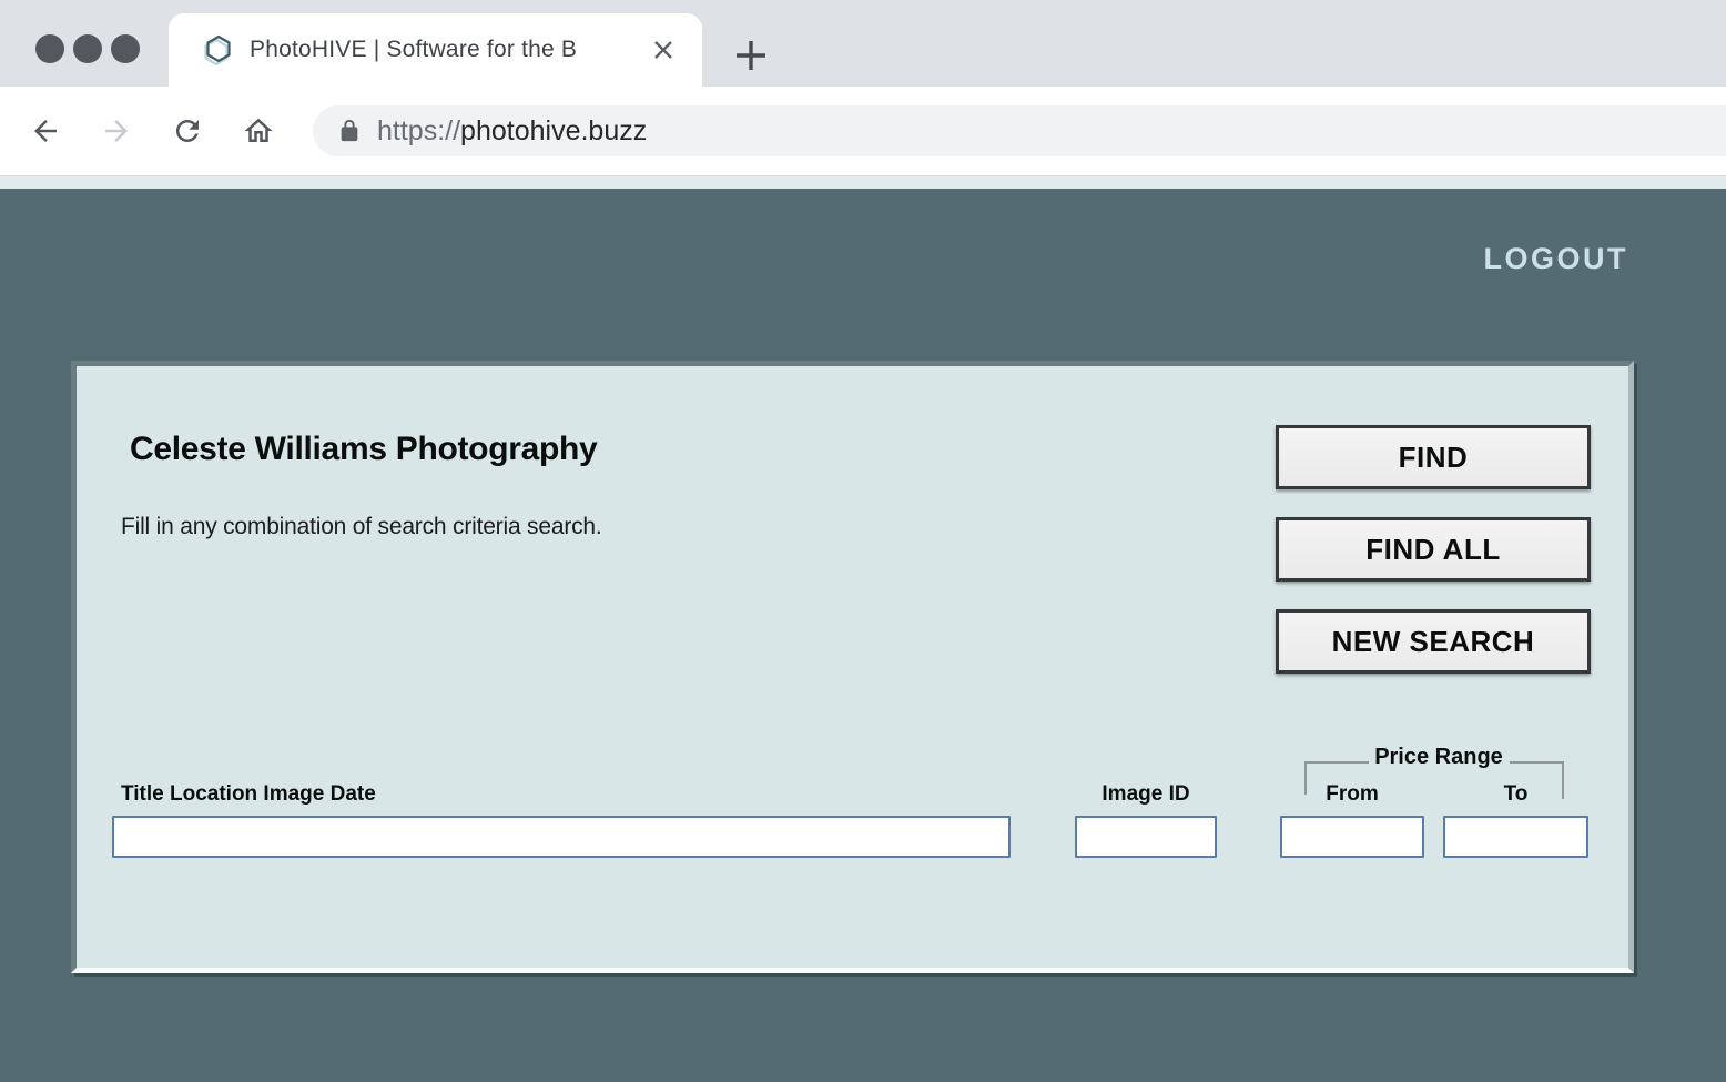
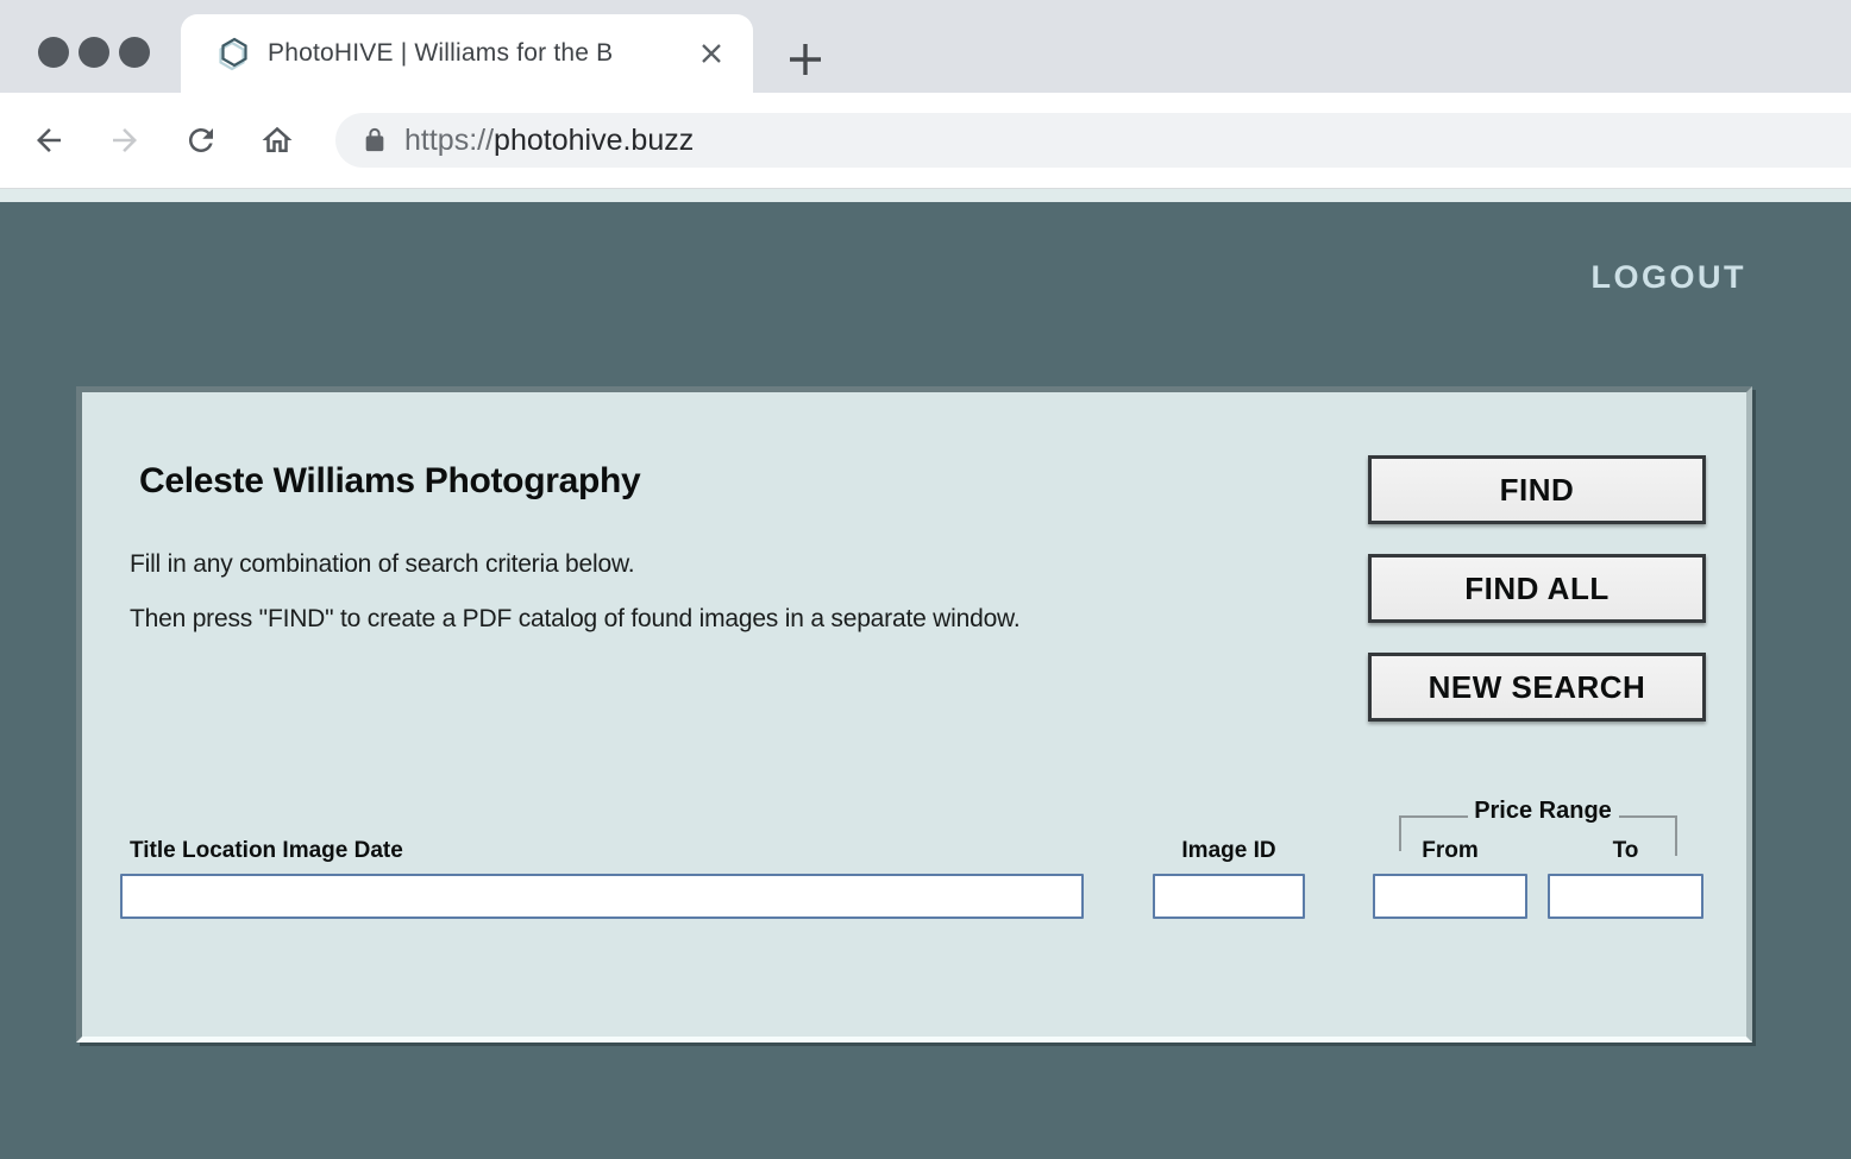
- PhotoHIVE | Software for the B
+ PhotoHIVE | Williams for the B
  https://photohive.buzz
  LOGOUT
  Celeste Williams Photography
- Fill in any combination of search criteria search.
+ Fill in any combination of search criteria below.
+ Then press "FIND" to create a PDF catalog of found images in a separate window.
  FIND
  FIND ALL
  NEW SEARCH
  Price Range
  Title Location Image Date
  Image ID
  From
  To
